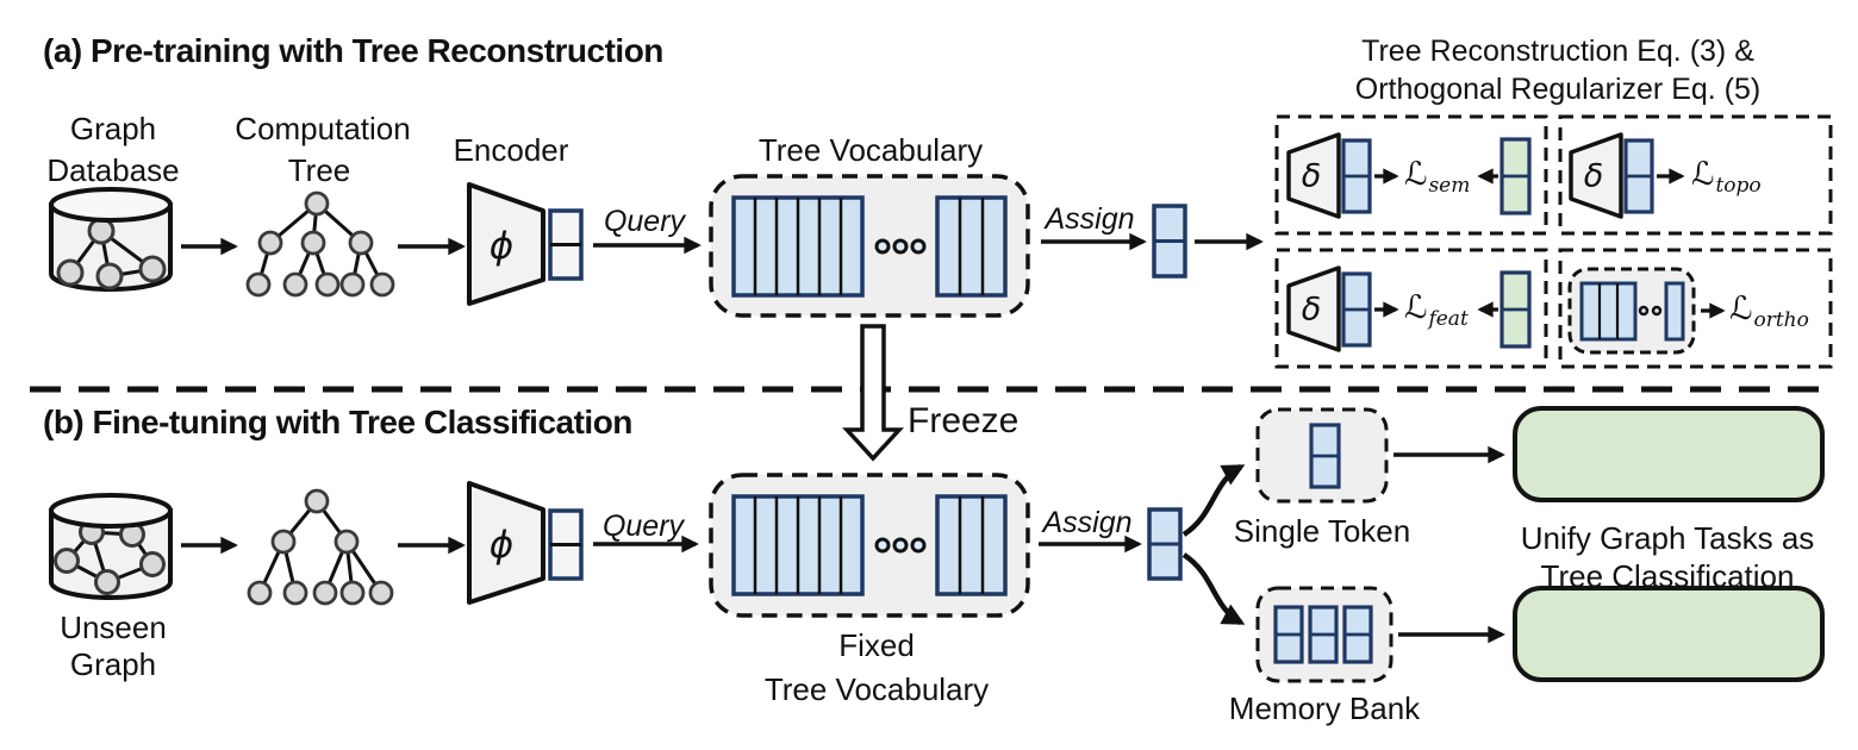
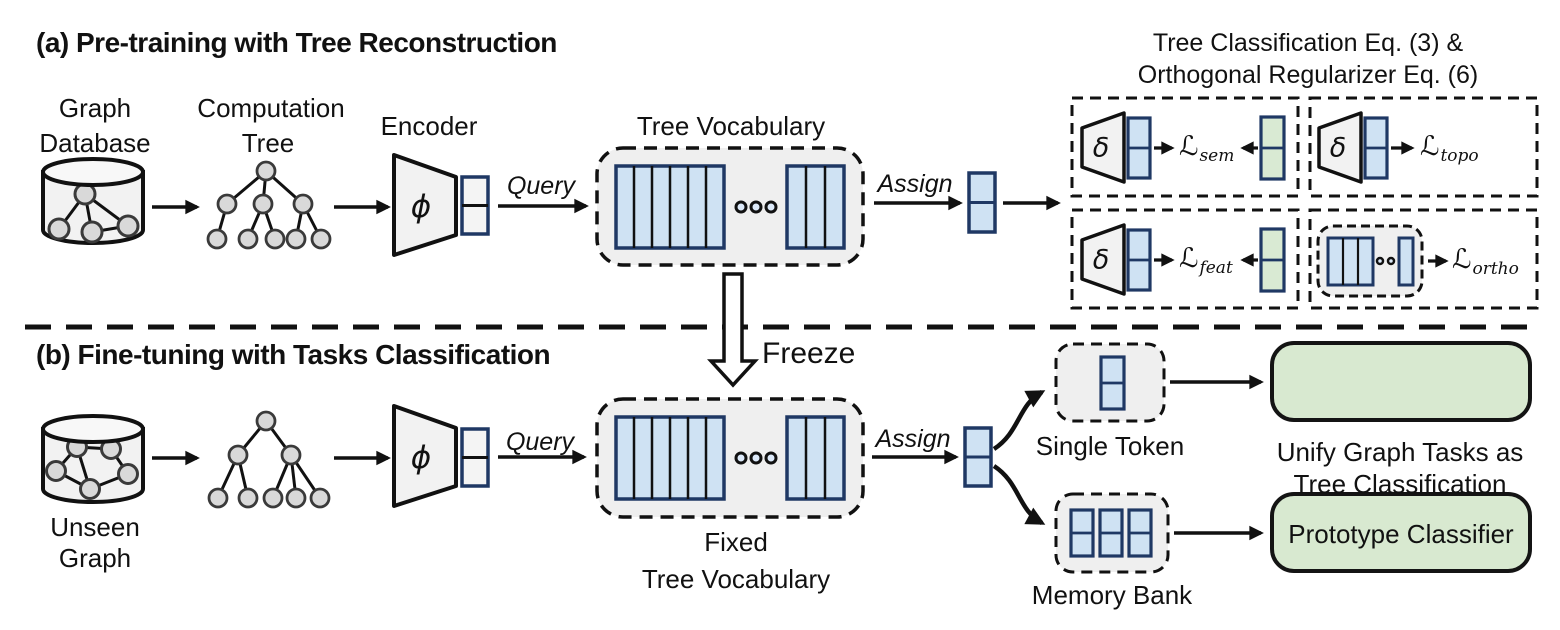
  (a) Pre-training with Tree Reconstruction
  Graph
  Database
  Computation
  Tree
  Encoder
  ϕ
  Query
  Tree Vocabulary
  Assign
- Tree Reconstruction Eq. (3) &
+ Tree Classification Eq. (3) &
- Orthogonal Regularizer Eq. (5)
+ Orthogonal Regularizer Eq. (6)
  δ
  δ
  δ
  ℒsem
  ℒtopo
  ℒfeat
  ℒortho
- (b) Fine-tuning with Tree Classification
+ (b) Fine-tuning with Tasks Classification
  Freeze
  Unseen
  Graph
  ϕ
  Query
  Fixed
  Tree Vocabulary
  Assign
  Single Token
  Memory Bank
+ Prototype Classifier
  Unify Graph Tasks as
  Tree Classification
